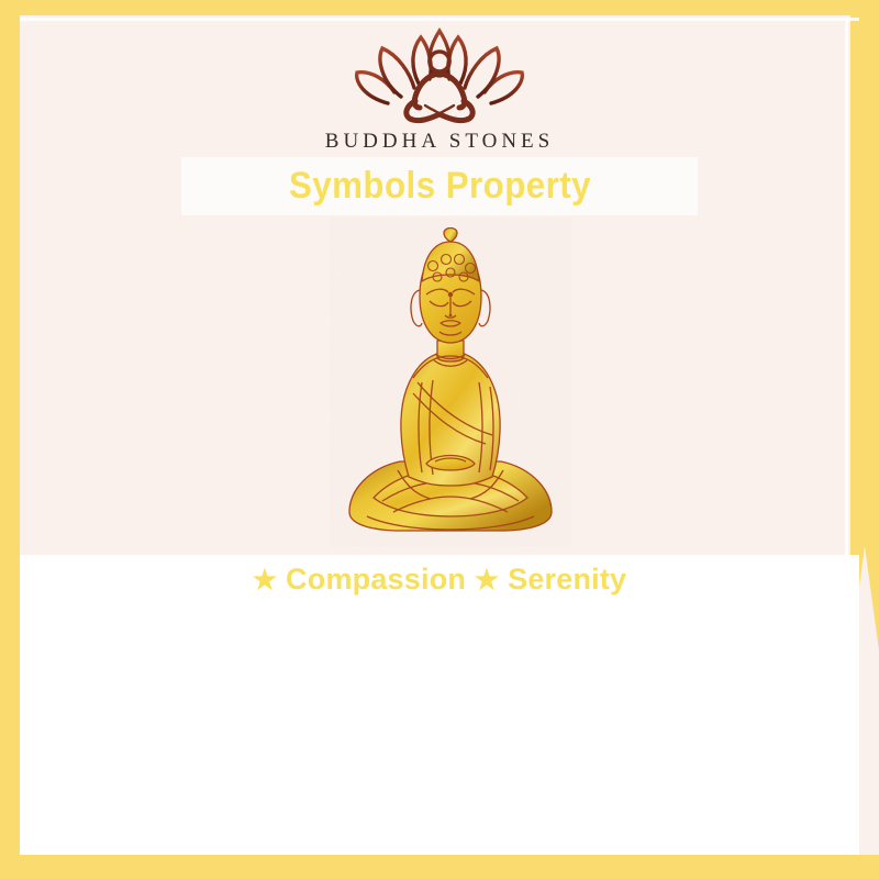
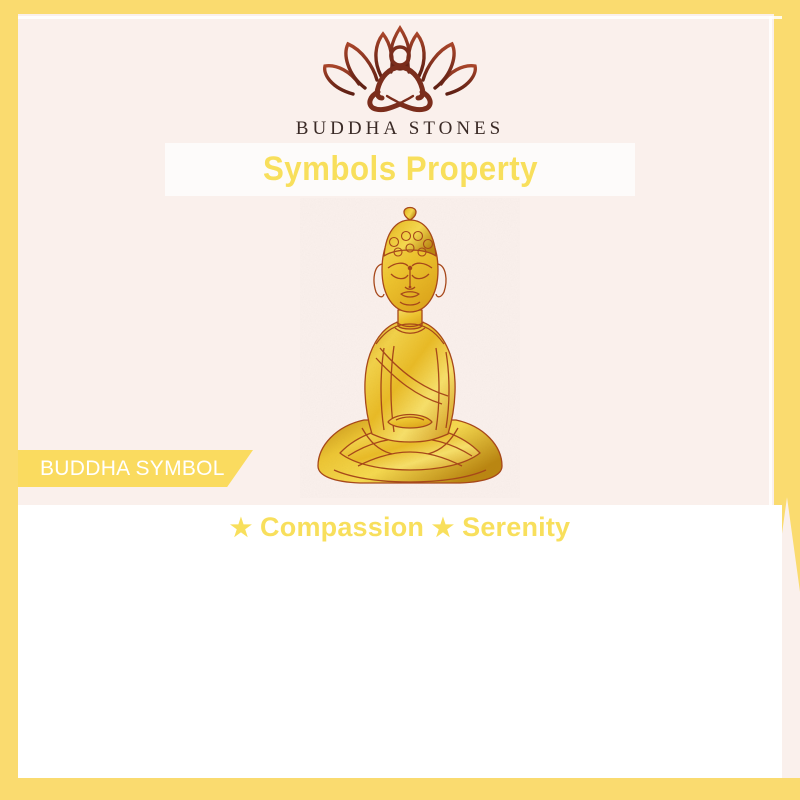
  BUDDHA STONES
  Symbols Property
+ BUDDHA SYMBOL
  ★ Compassion ★ Serenity
